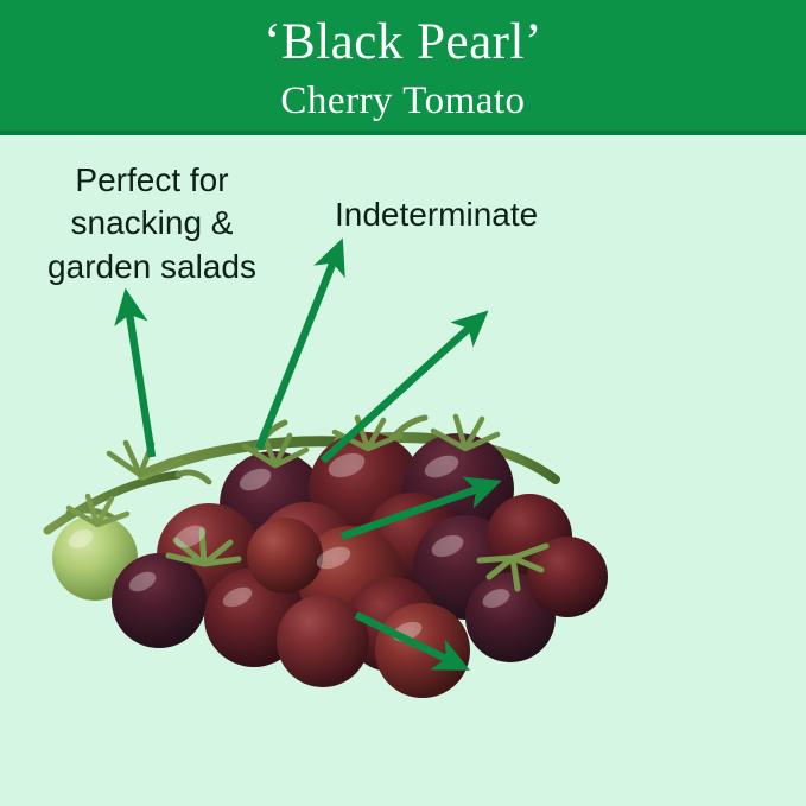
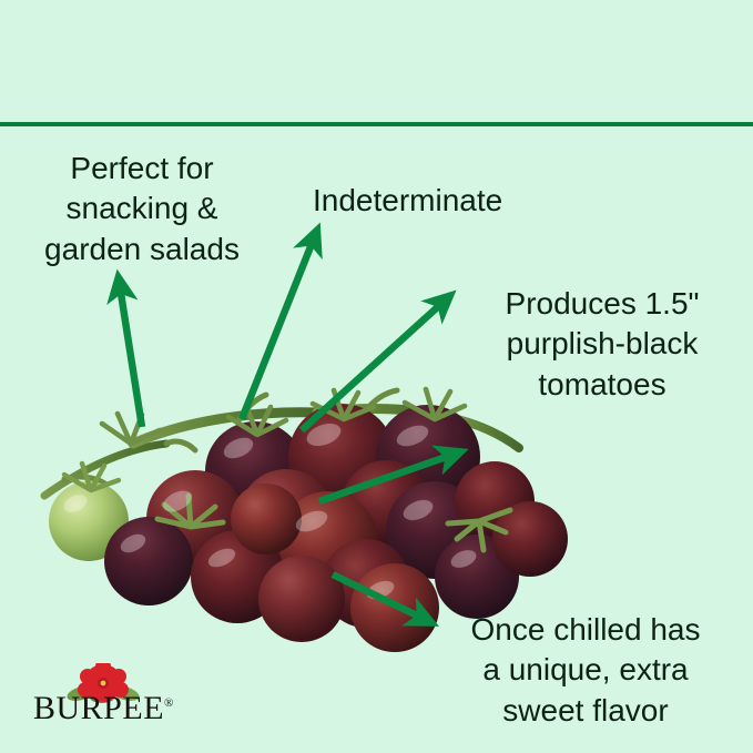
- ‘Black Pearl’
- Cherry Tomato
  Perfect for
  snacking &
  garden salads
  Indeterminate
+ Produces 1.5"
+ purplish-black
+ tomatoes
+ Once chilled has
+ a unique, extra
+ sweet flavor
+ BURPEE®
